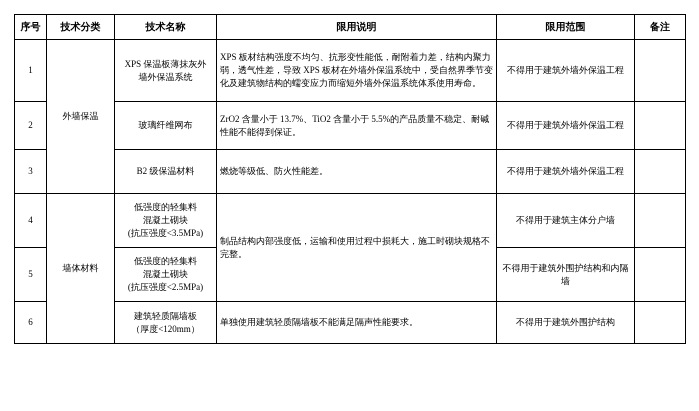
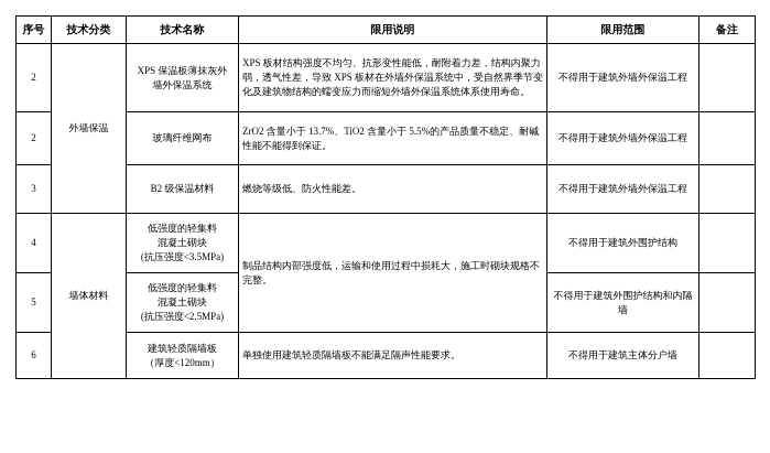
  序号	技术分类	技术名称	限用说明	限用范围	备注
- 1	外墙保温	XPS 保温板薄抹灰外 墙外保温系统	XPS 板材结构强度不均匀、抗形变性能低，耐附着力差，结构内聚力弱，透气性差，导致 XPS 板材在外墙外保温系统中，受自然界季节变化及建筑物结构的蠕变应力而缩短外墙外保温系统体系使用寿命。	不得用于建筑外墙外保温工程
+ 2	外墙保温	XPS 保温板薄抹灰外 墙外保温系统	XPS 板材结构强度不均匀、抗形变性能低，耐附着力差，结构内聚力弱，透气性差，导致 XPS 板材在外墙外保温系统中，受自然界季节变化及建筑物结构的蠕变应力而缩短外墙外保温系统体系使用寿命。	不得用于建筑外墙外保温工程
  2	玻璃纤维网布	ZrO2 含量小于 13.7%、TiO2 含量小于 5.5%的产品质量不稳定、耐碱性能不能得到保证。	不得用于建筑外墙外保温工程
  3	B2 级保温材料	燃烧等级低、防火性能差。	不得用于建筑外墙外保温工程
- 4	墙体材料	低强度的轻集料 混凝土砌块 (抗压强度<3.5MPa)	制品结构内部强度低，运输和使用过程中损耗大，施工时砌块规格不完整。	不得用于建筑主体分户墙
+ 4	墙体材料	低强度的轻集料 混凝土砌块 (抗压强度<3.5MPa)	制品结构内部强度低，运输和使用过程中损耗大，施工时砌块规格不完整。	不得用于建筑外围护结构
  5	低强度的轻集料 混凝土砌块 (抗压强度<2.5MPa)	不得用于建筑外围护结构和内隔墙
- 6	建筑轻质隔墙板 （厚度<120mm）	单独使用建筑轻质隔墙板不能满足隔声性能要求。	不得用于建筑外围护结构
+ 6	建筑轻质隔墙板 （厚度<120mm）	单独使用建筑轻质隔墙板不能满足隔声性能要求。	不得用于建筑主体分户墙
